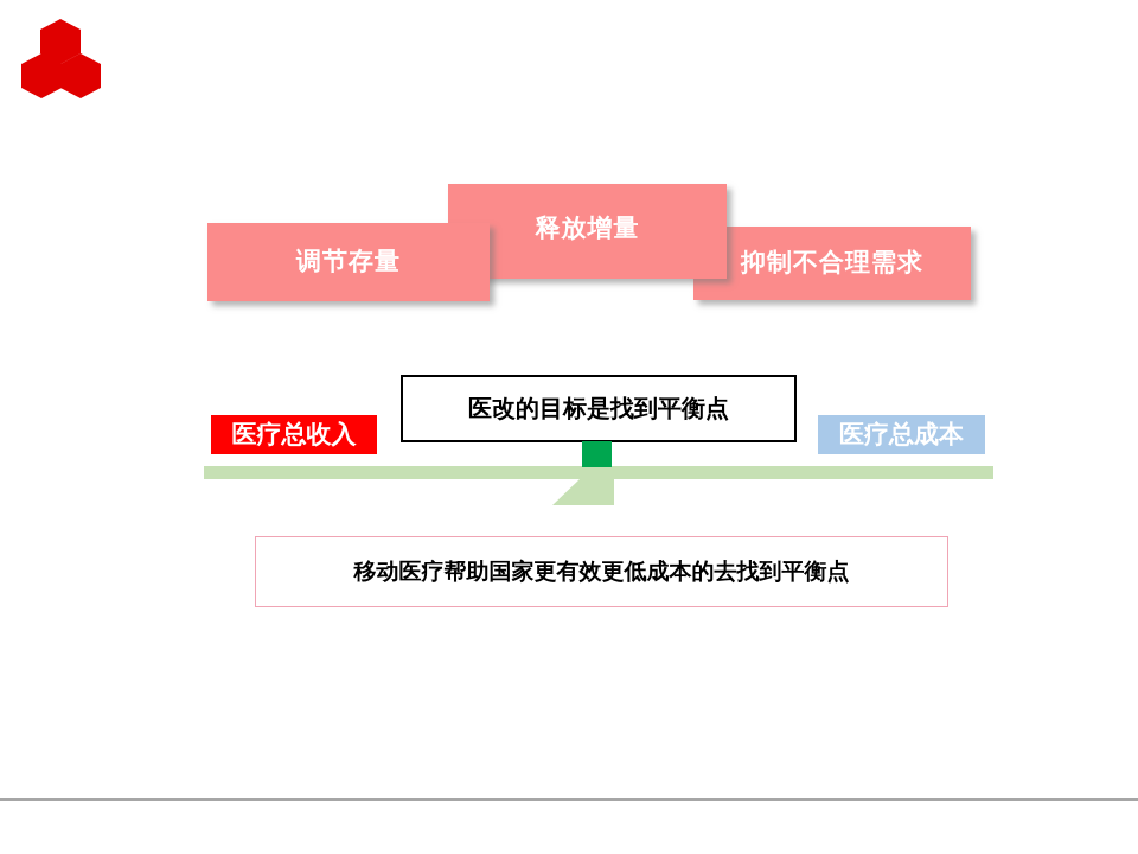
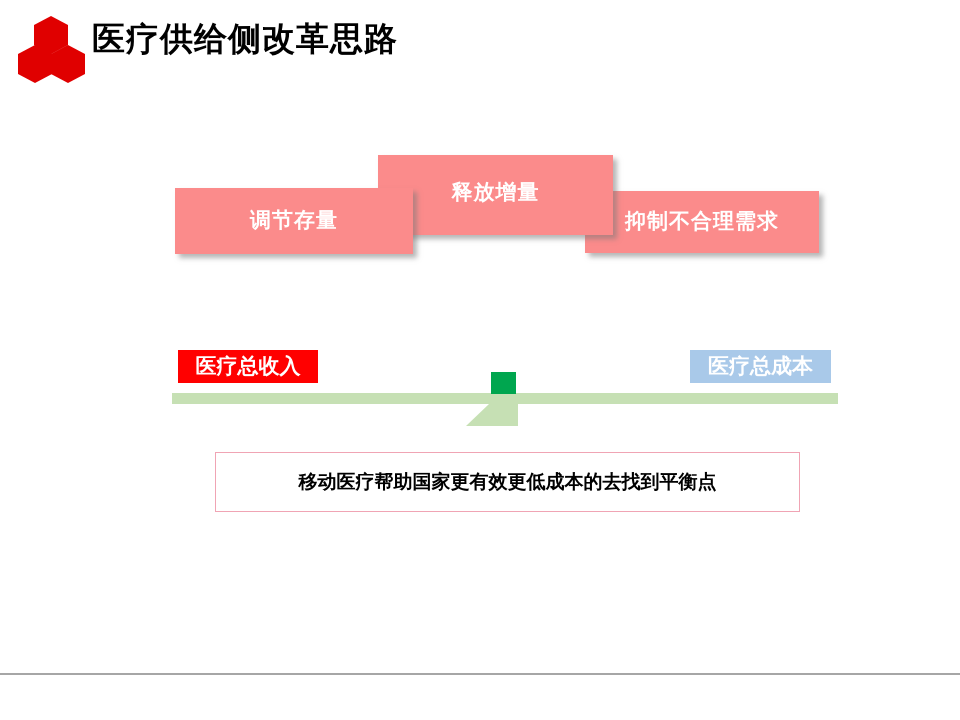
+ 医疗供给侧改革思路
  调节存量
  释放增量
  抑制不合理需求
  医疗总收入
- 医改的目标是找到平衡点
  医疗总成本
  移动医疗帮助国家更有效更低成本的去找到平衡点
